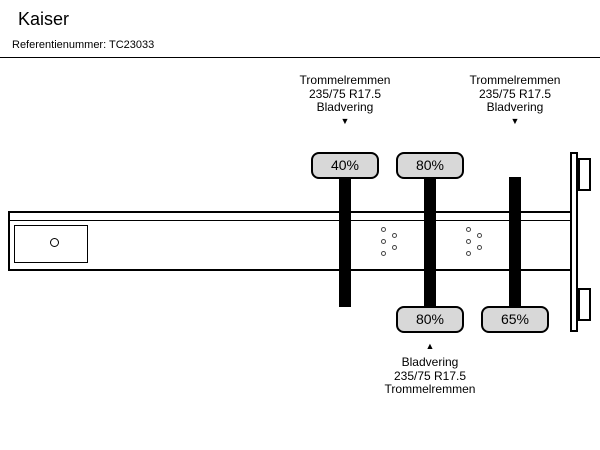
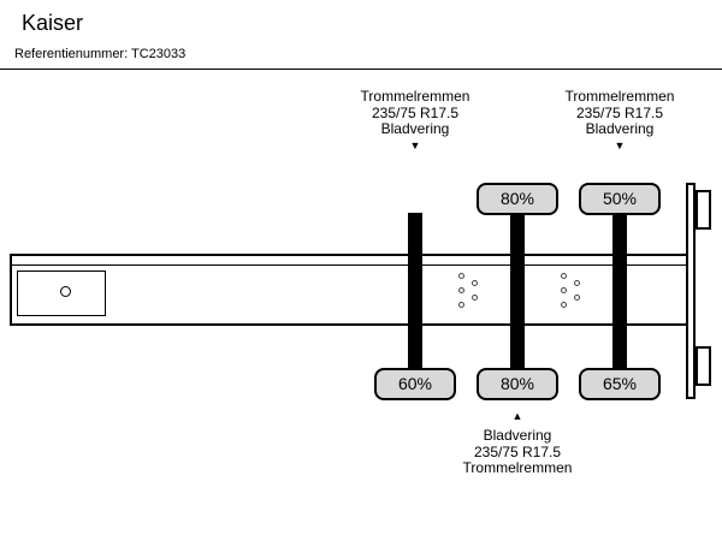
  Kaiser
  Referentienummer: TC23033
  Trommelremmen
  235/75 R17.5
  Bladvering
  ▼
  Trommelremmen
  235/75 R17.5
  Bladvering
  ▼
- 40%
  80%
+ 50%
+ 60%
  80%
  65%
  ▲
  Bladvering
  235/75 R17.5
  Trommelremmen
